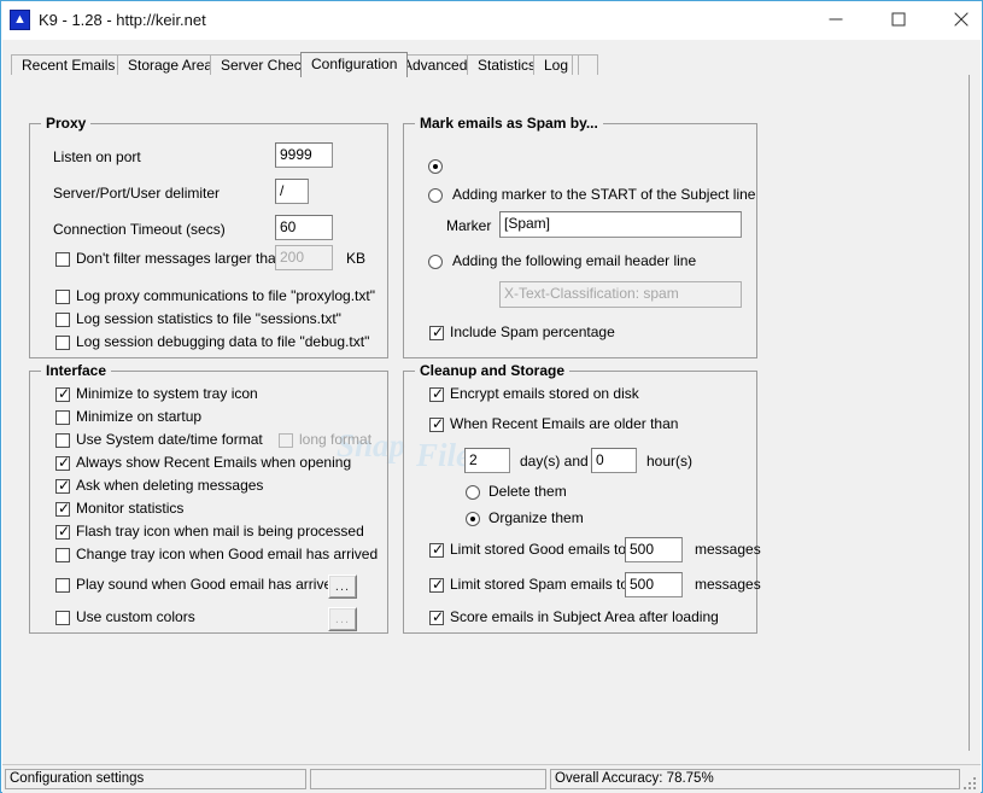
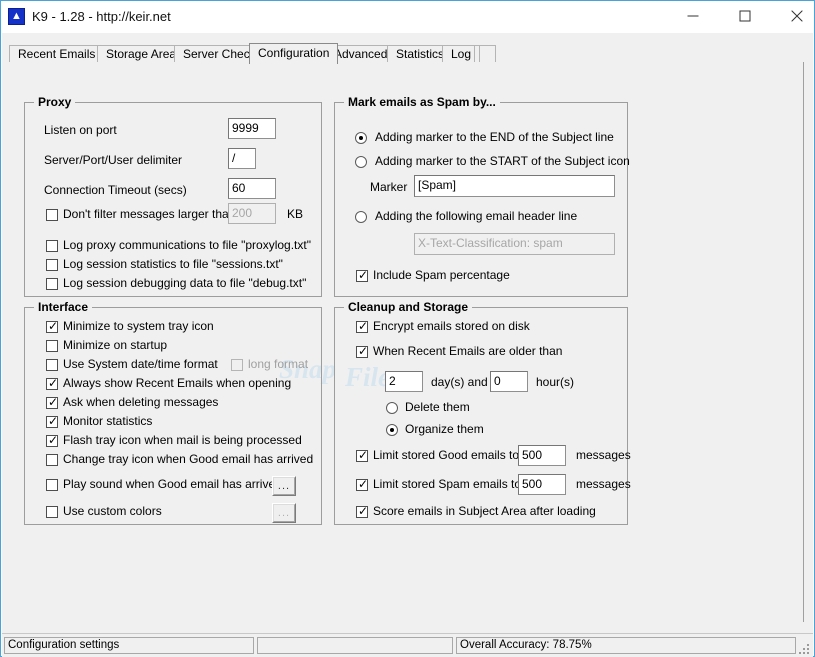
  ▲
  K9 - 1.28 - http://keir.net
  Recent Emails
  Storage Area
  Server Chec
  Configuration
  dvanced
  Statistics
  Log
  Snap
  File
  Proxy
  Listen on port
  9999
  Server/Port/User delimiter
  /
  Connection Timeout (secs)
  60
  Don't filter messages larger tha
  200
  KB
  Log proxy communications to file "proxylog.txt"
  Log session statistics to file "sessions.txt"
  Log session debugging data to file "debug.txt"
  Interface
  ✓
  Minimize to system tray icon
  Minimize on startup
  Use System date/time format
  long format
  ✓
  Always show Recent Emails when opening
  ✓
  Ask when deleting messages
  ✓
  Monitor statistics
  ✓
  Flash tray icon when mail is being processed
  Change tray icon when Good email has arrived
  Play sound when Good email has arriv
  ...
  Use custom colors
  ...
  Mark emails as Spam by...
+ Adding marker to the END of the Subject line
- Adding marker to the START of the Subject line
+ Adding marker to the START of the Subject icon
  Marker
  [Spam]
  Adding the following email header line
  X-Text-Classification: spam
  ✓
  Include Spam percentage
  Cleanup and Storage
  ✓
  Encrypt emails stored on disk
  ✓
  When Recent Emails are older than
  2
  day(s) and
  0
  hour(s)
  Delete them
  Organize them
  ✓
  Limit stored Good emails to
  500
  messages
  ✓
  Limit stored Spam emails t
  500
  messages
  ✓
  Score emails in Subject Area after loading
  Configuration settings
  Overall Accuracy: 78.75%
